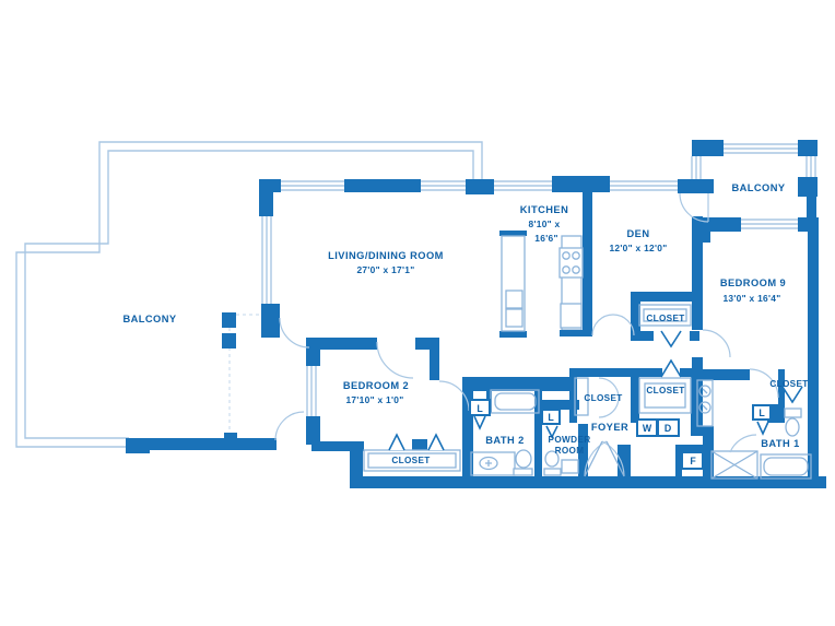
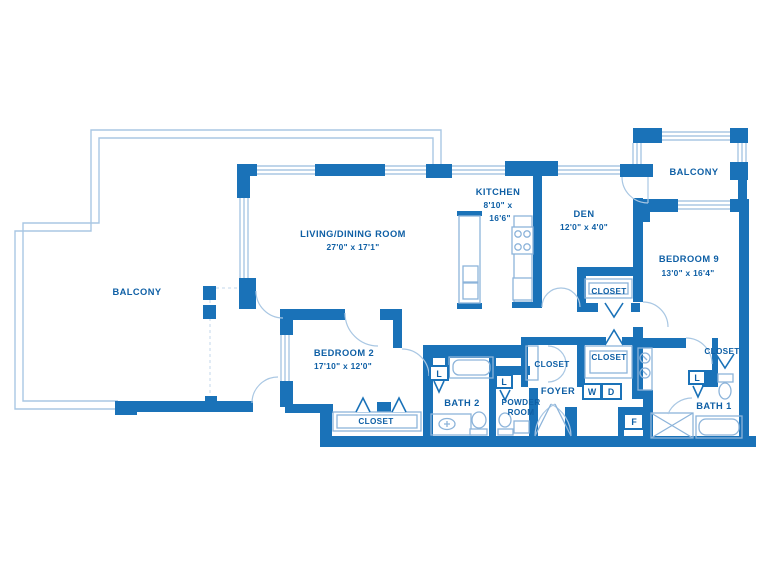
  LIVING/DINING ROOM
  27'0" x 17'1"
  KITCHEN
  8'10" x
  16'6"
  DEN
- 12'0" x 12'0"
+ 12'0" x 4'0"
  BALCONY
  BALCONY
  BEDROOM 9
  13'0" x 16'4"
  BEDROOM 2
- 17'10" x 1'0"
+ 17'10" x 12'0"
  BATH 2
  BATH 1
  POWDER
  ROOM
  FOYER
  CLOSET
  CLOSET
  CLOSET
  CLOSET
  CLOSET
  W
  D
  F
  L
  L
  L
